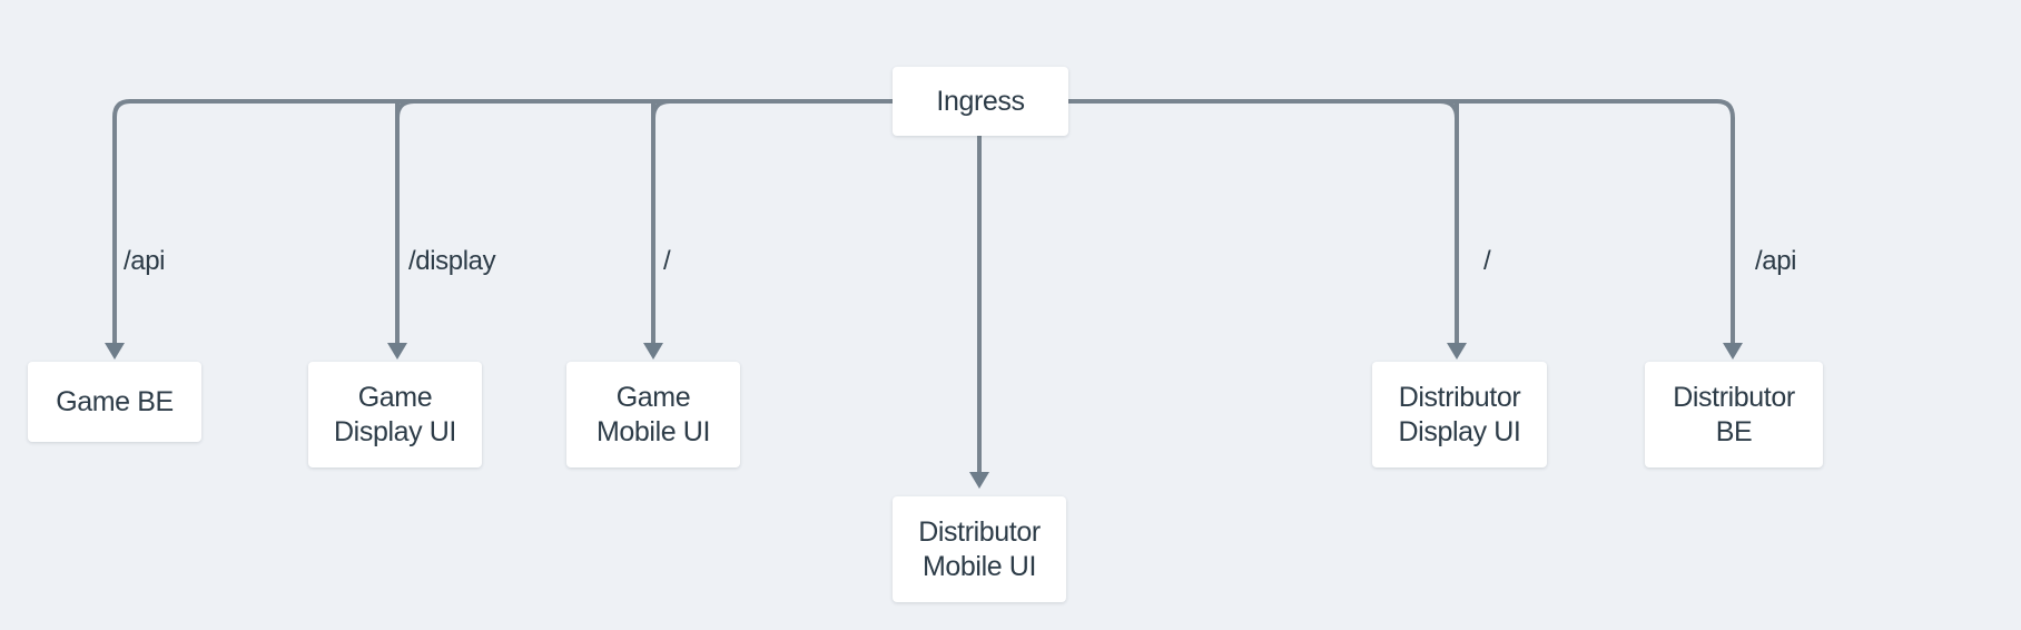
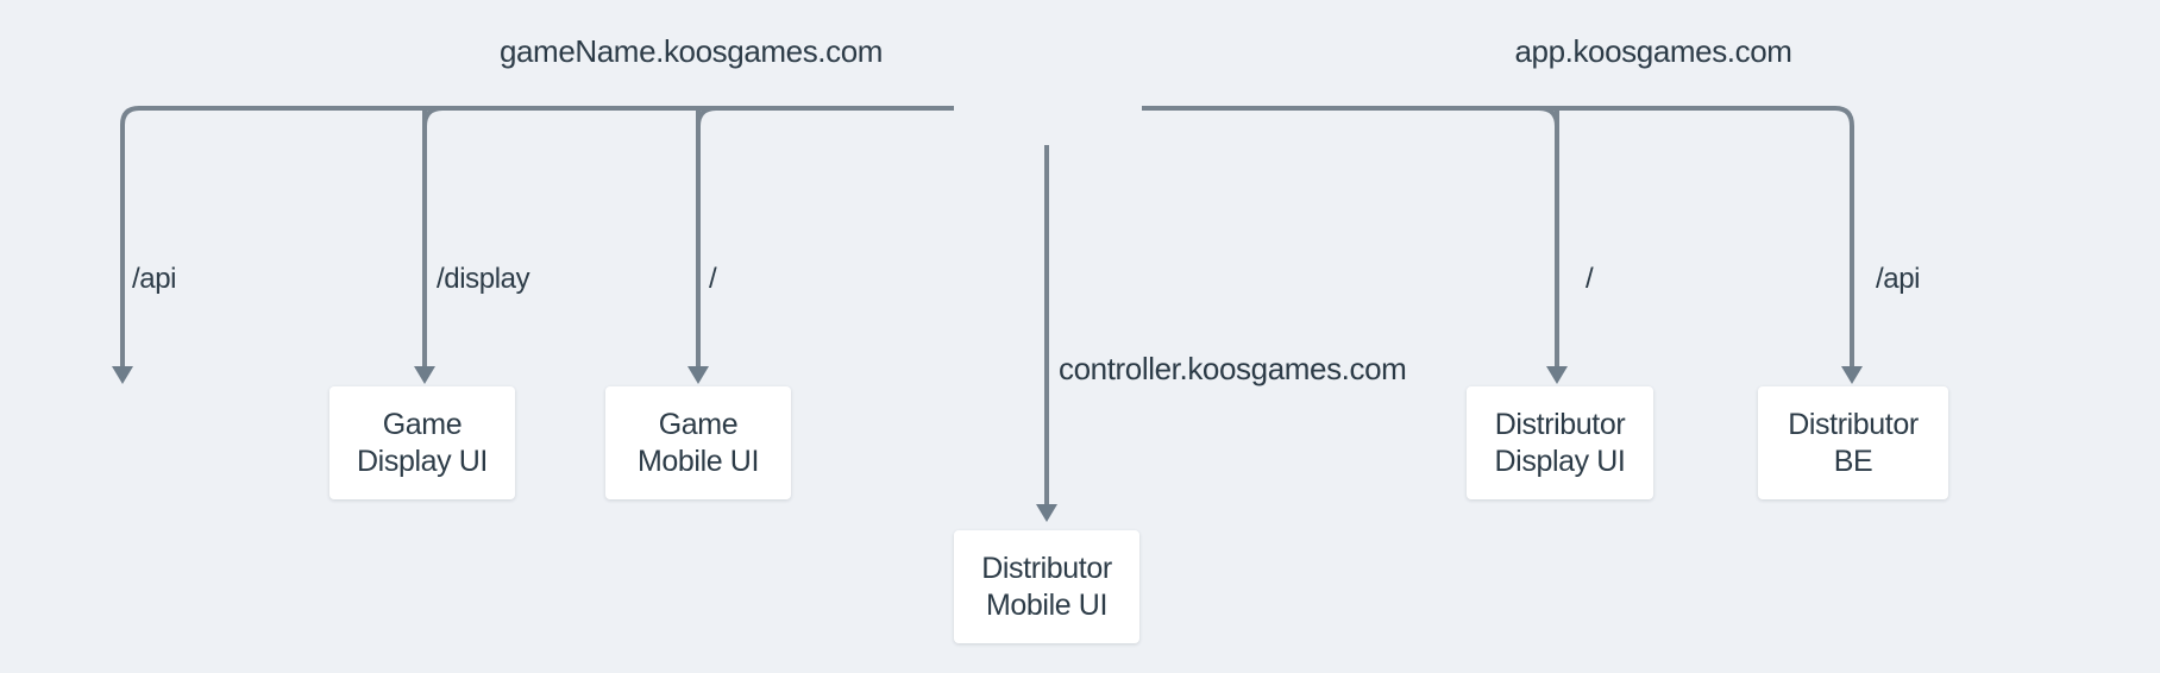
+ gameName.koosgames.com
+ app.koosgames.com
+ controller.koosgames.com
  /api
  /display
  /
  /
  /api
- Ingress
- Game BE
  Game
  Display UI
  Game
  Mobile UI
  Distributor
  Mobile UI
  Distributor
  Display UI
  Distributor
  BE
